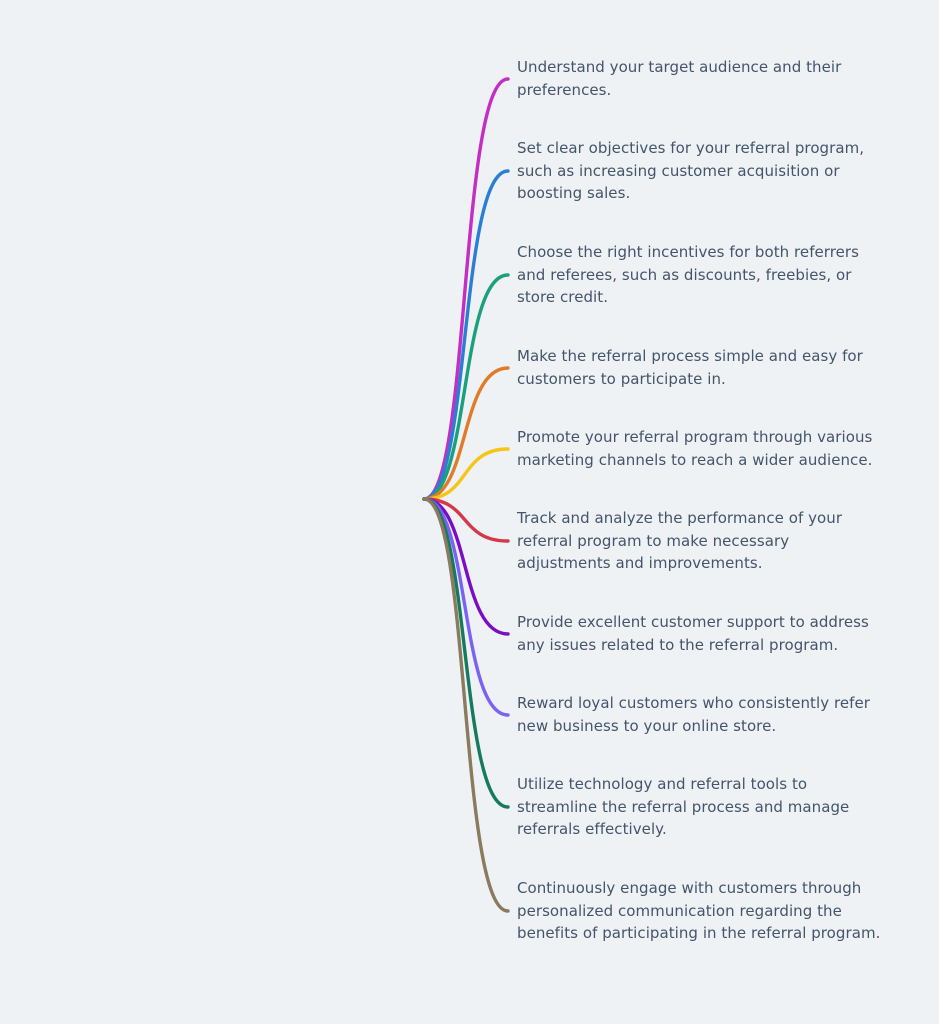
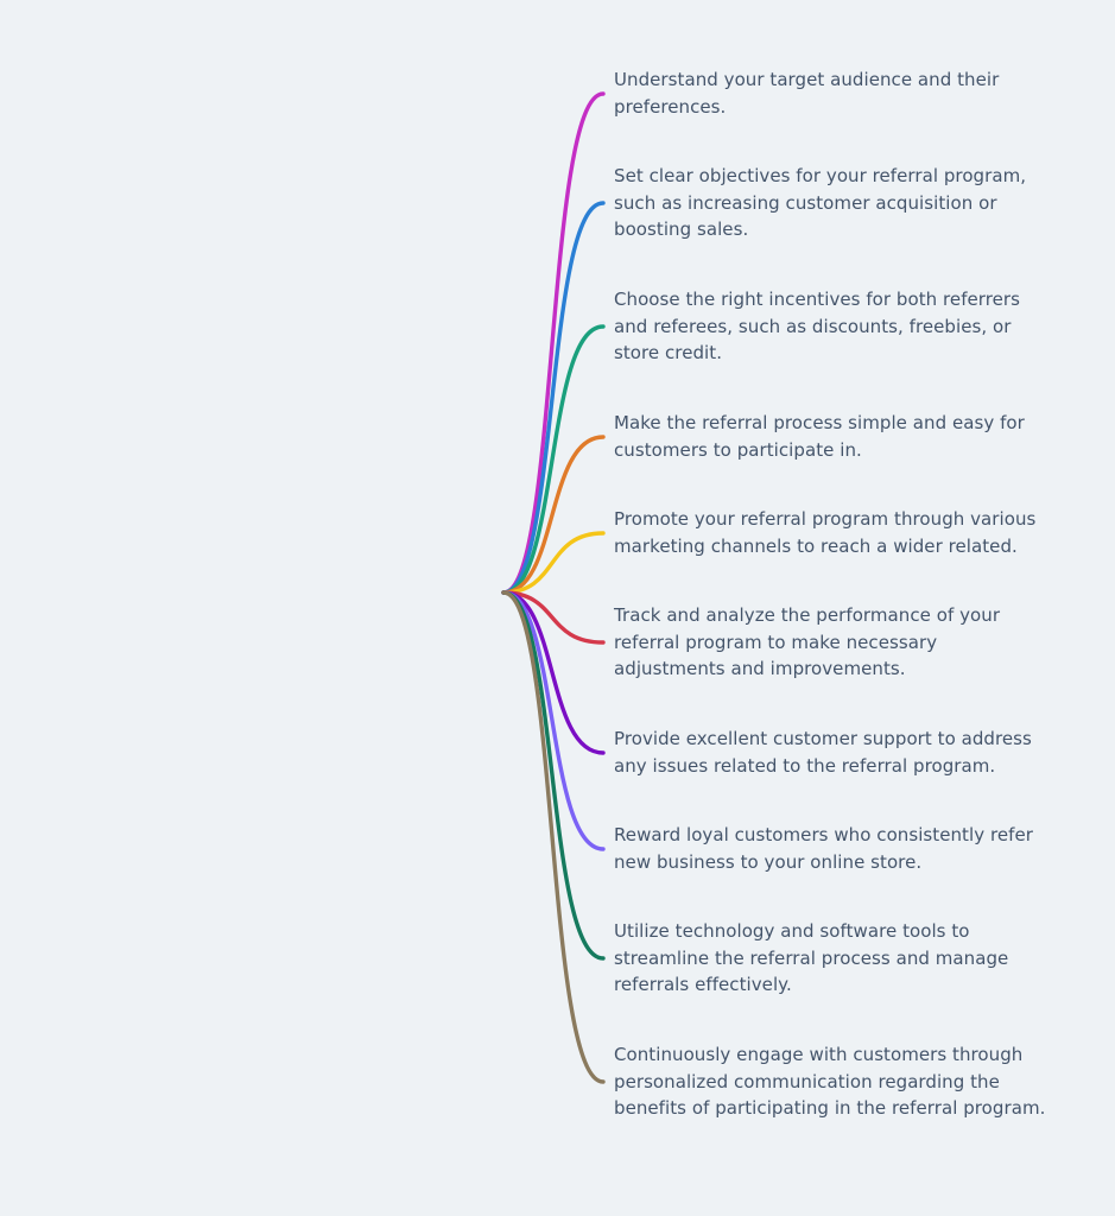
  Understand your target audience and their preferences.
  Set clear objectives for your referral program, such as increasing customer acquisition or boosting sales.
  Choose the right incentives for both referrers and referees, such as discounts, freebies, or store credit.
  Make the referral process simple and easy for customers to participate in.
- Promote your referral program through various marketing channels to reach a wider audience.
+ Promote your referral program through various marketing channels to reach a wider related.
  Track and analyze the performance of your referral program to make necessary adjustments and improvements.
  Provide excellent customer support to address any issues related to the referral program.
  Reward loyal customers who consistently refer new business to your online store.
- Utilize technology and referral tools to streamline the referral process and manage referrals effectively.
+ Utilize technology and software tools to streamline the referral process and manage referrals effectively.
  Continuously engage with customers through personalized communication regarding the benefits of participating in the referral program.
